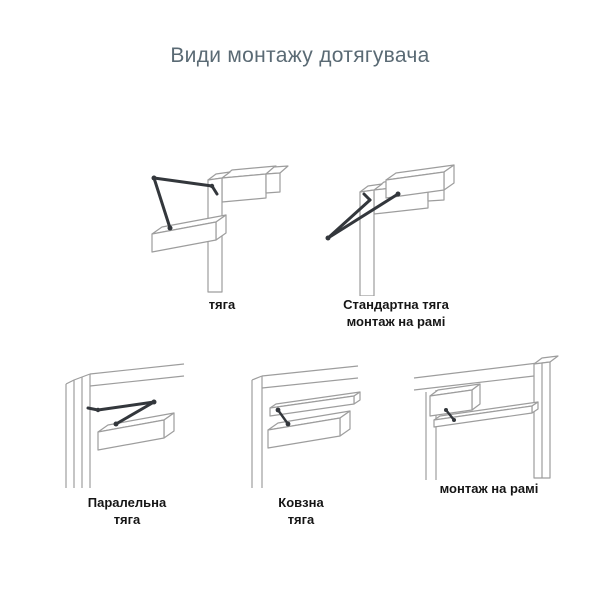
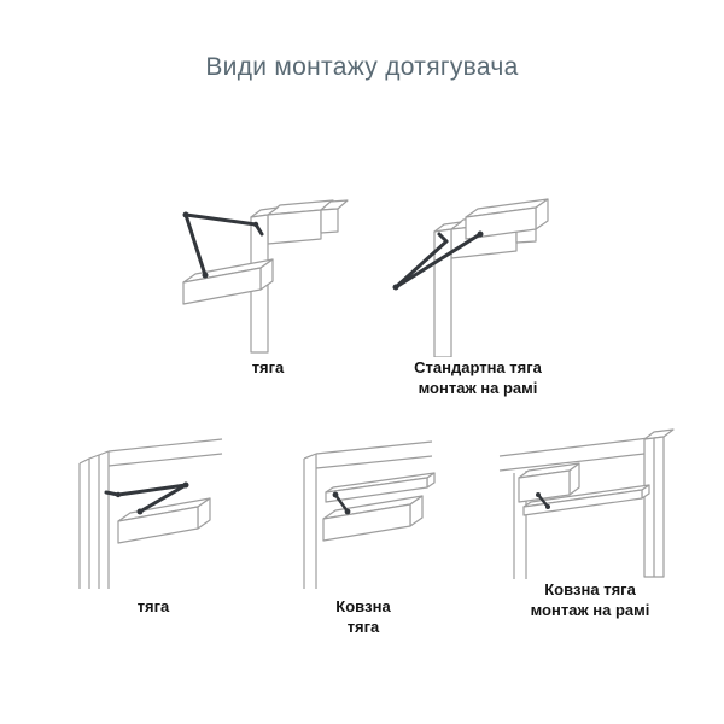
  Види монтажу дотягувача
  тяга
  Стандартна тяга
  монтаж на рамі
- Паралельна
  тяга
  Ковзна
  тяга
+ Ковзна тяга
  монтаж на рамі
